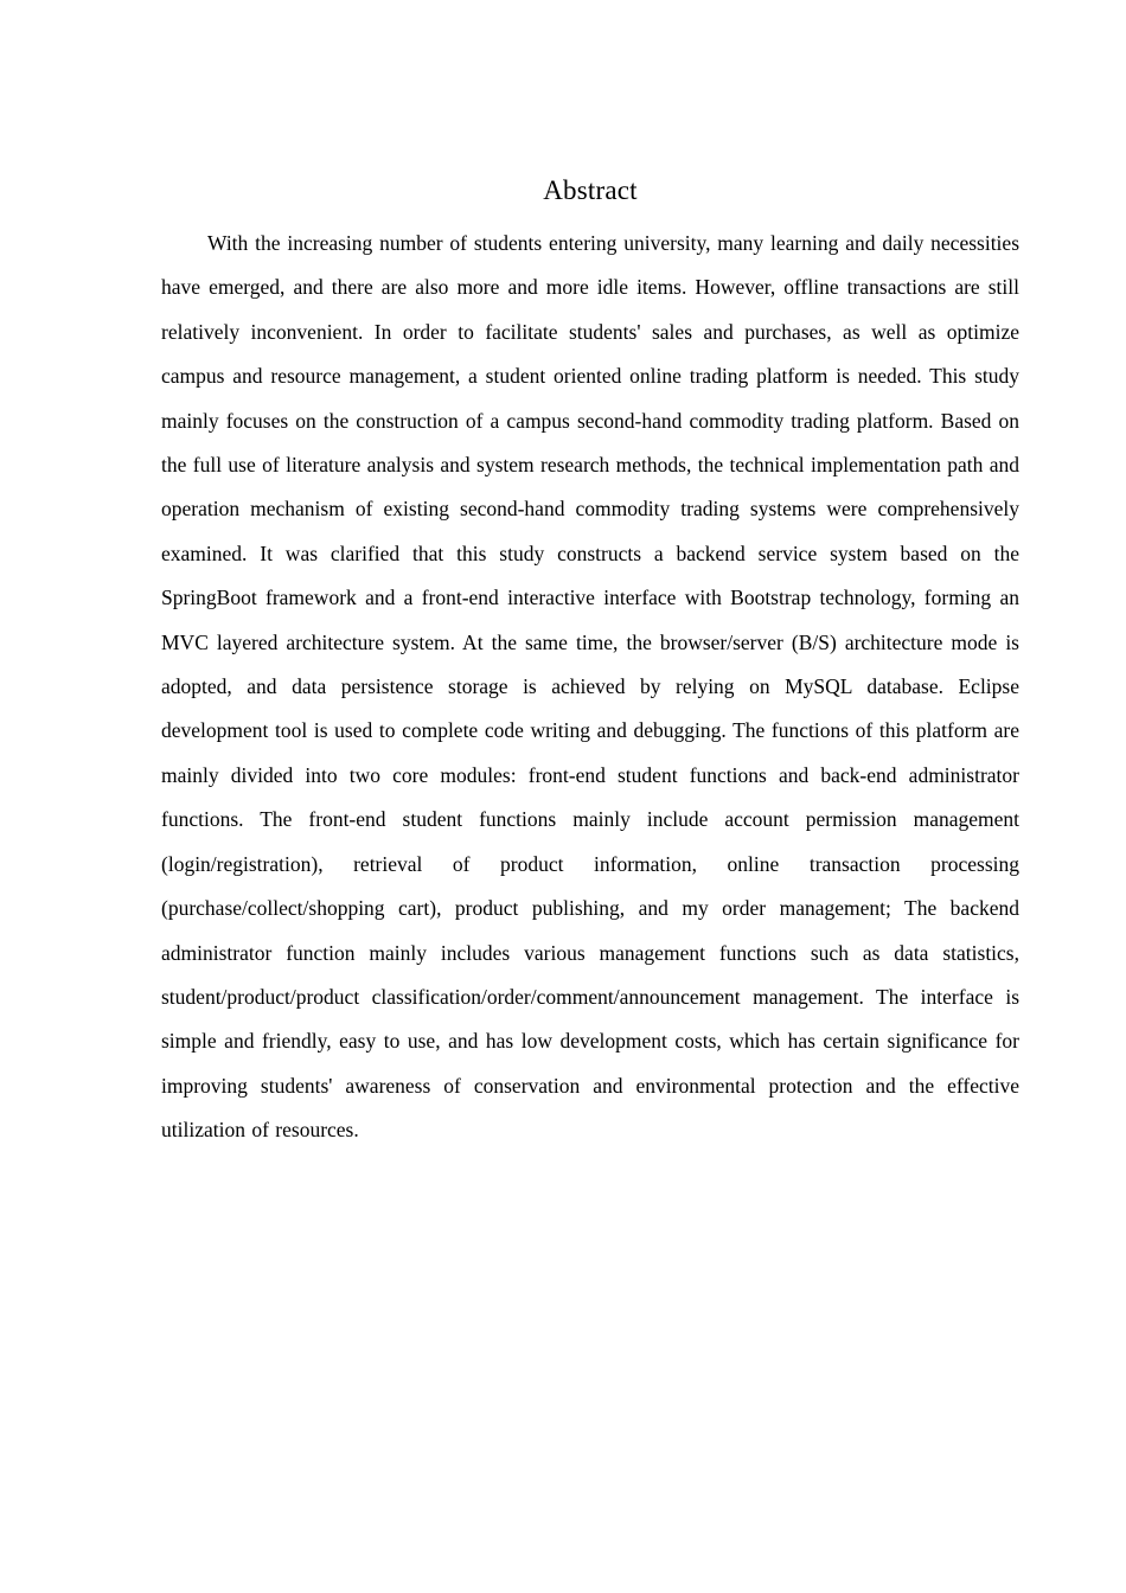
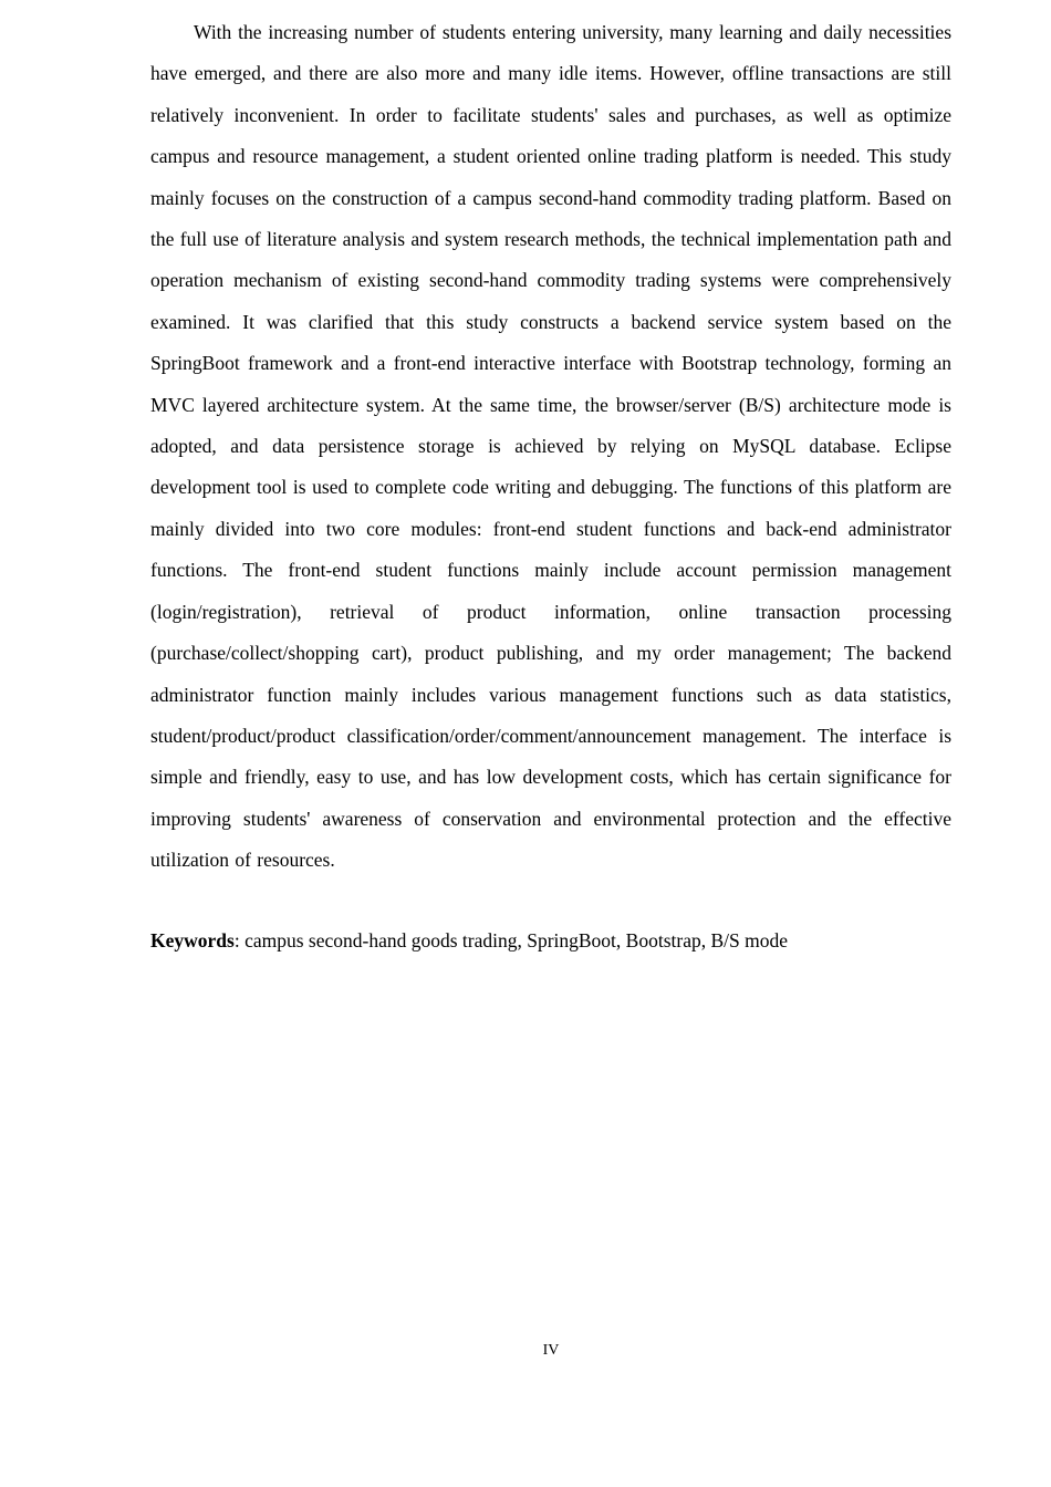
- Abstract
- With the increasing number of students entering university, many learning and daily necessities have emerged, and there are also more and more idle items. However, offline transactions are still relatively inconvenient. In order to facilitate students' sales and purchases, as well as optimize campus and resource management, a student oriented online trading platform is needed. This study mainly focuses on the construction of a campus second-hand commodity trading platform. Based on the full use of literature analysis and system research methods, the technical implementation path and operation mechanism of existing second-hand commodity trading systems were comprehensively examined. It was clarified that this study constructs a backend service system based on the SpringBoot framework and a front-end interactive interface with Bootstrap technology, forming an MVC layered architecture system. At the same time, the browser/server (B/S) architecture mode is adopted, and data persistence storage is achieved by relying on MySQL database. Eclipse development tool is used to complete code writing and debugging. The functions of this platform are mainly divided into two core modules: front-end student functions and back-end administrator functions. The front-end student functions mainly include account permission management (login/registration), retrieval of product information, online transaction processing (purchase/collect/shopping cart), product publishing, and my order management; The backend administrator function mainly includes various management functions such as data statistics, student/product/product classification/order/comment/announcement management. The interface is simple and friendly, easy to use, and has low development costs, which has certain significance for improving students' awareness of conservation and environmental protection and the effective utilization of resources.
+ With the increasing number of students entering university, many learning and daily necessities have emerged, and there are also more and many idle items. However, offline transactions are still relatively inconvenient. In order to facilitate students' sales and purchases, as well as optimize campus and resource management, a student oriented online trading platform is needed. This study mainly focuses on the construction of a campus second-hand commodity trading platform. Based on the full use of literature analysis and system research methods, the technical implementation path and operation mechanism of existing second-hand commodity trading systems were comprehensively examined. It was clarified that this study constructs a backend service system based on the SpringBoot framework and a front-end interactive interface with Bootstrap technology, forming an MVC layered architecture system. At the same time, the browser/server (B/S) architecture mode is adopted, and data persistence storage is achieved by relying on MySQL database. Eclipse development tool is used to complete code writing and debugging. The functions of this platform are mainly divided into two core modules: front-end student functions and back-end administrator functions. The front-end student functions mainly include account permission management (login/registration), retrieval of product information, online transaction processing (purchase/collect/shopping cart), product publishing, and my order management; The backend administrator function mainly includes various management functions such as data statistics, student/product/product classification/order/comment/announcement management. The interface is simple and friendly, easy to use, and has low development costs, which has certain significance for improving students' awareness of conservation and environmental protection and the effective utilization of resources.
+ Keywords: campus second-hand goods trading, SpringBoot, Bootstrap, B/S mode
+ IV
